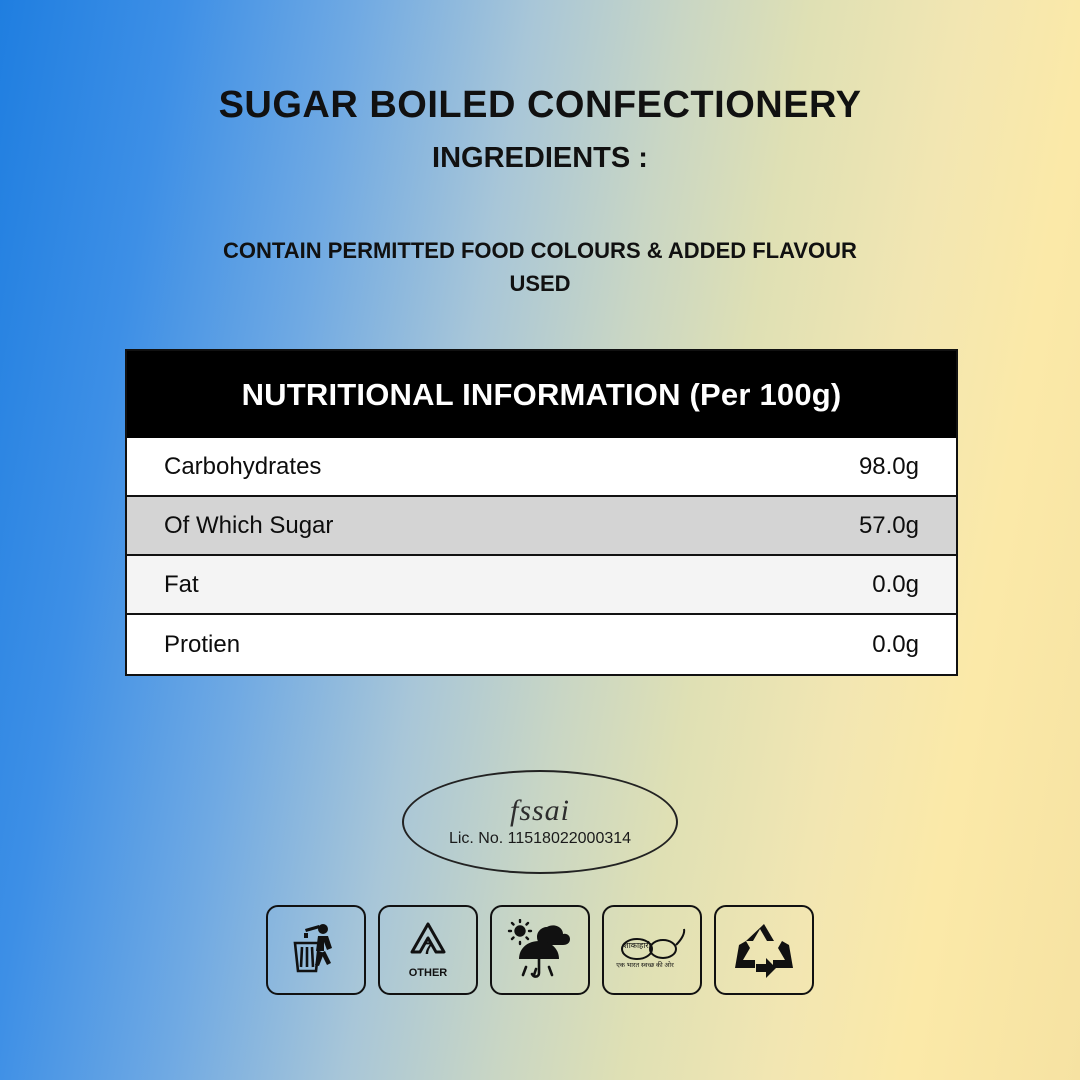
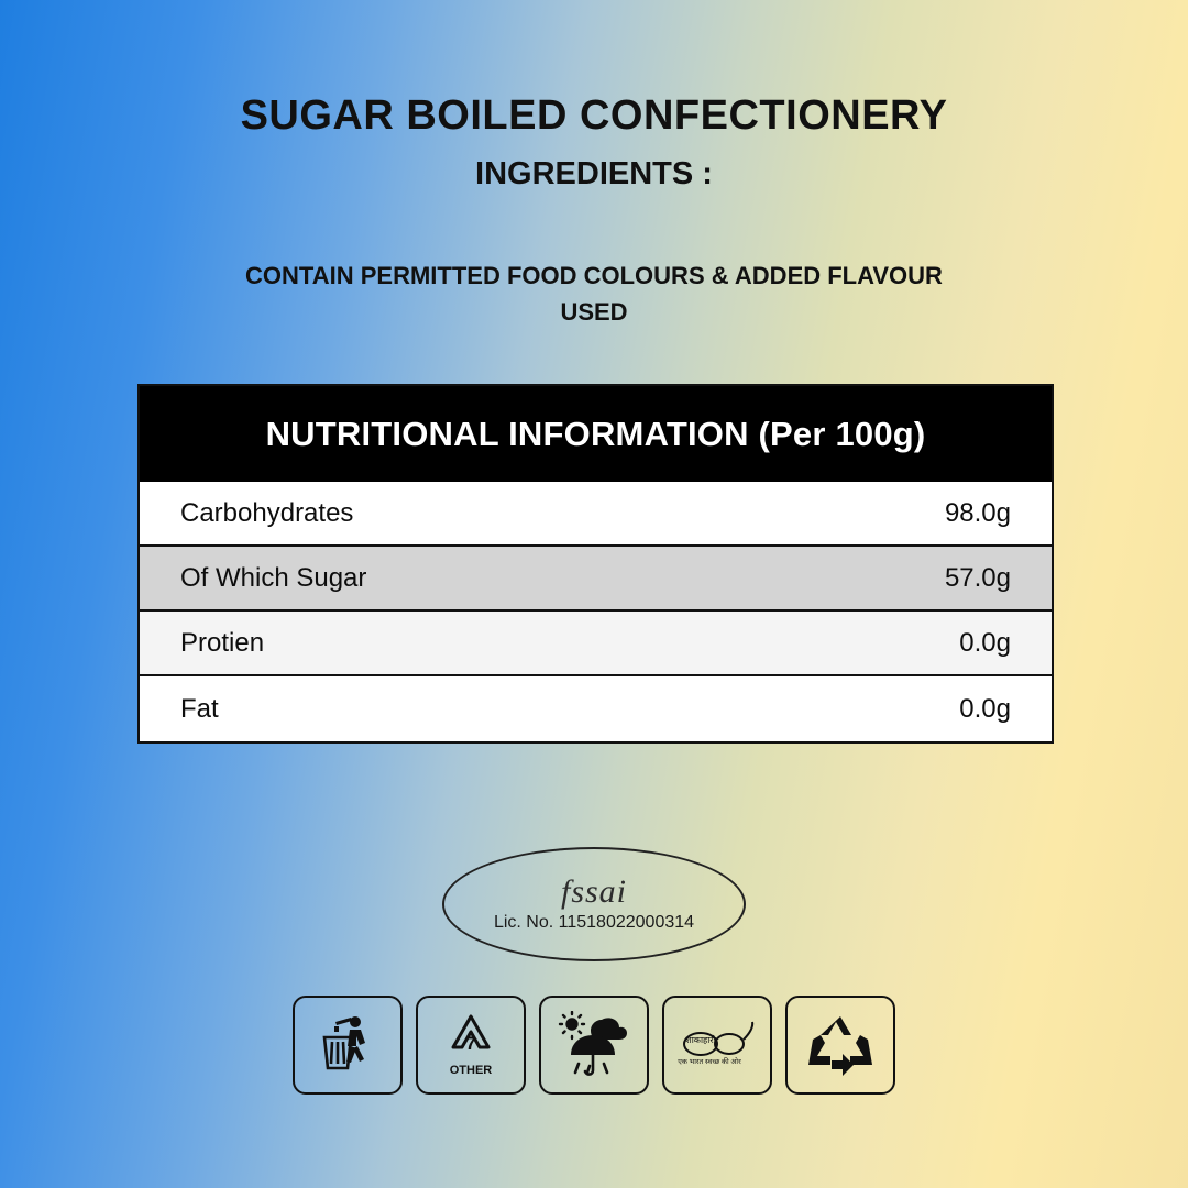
  SUGAR BOILED CONFECTIONERY
  INGREDIENTS :
  CONTAIN PERMITTED FOOD COLOURS & ADDED FLAVOUR USED
  NUTRITIONAL INFORMATION (Per 100g)
  Carbohydrates
  98.0g
  Of Which Sugar
  57.0g
- Fat
+ Protien
  0.0g
- Protien
+ Fat
  0.0g
  fssai
  Lic. No. 11518022000314
  7
  OTHER
  शाकाहारी
